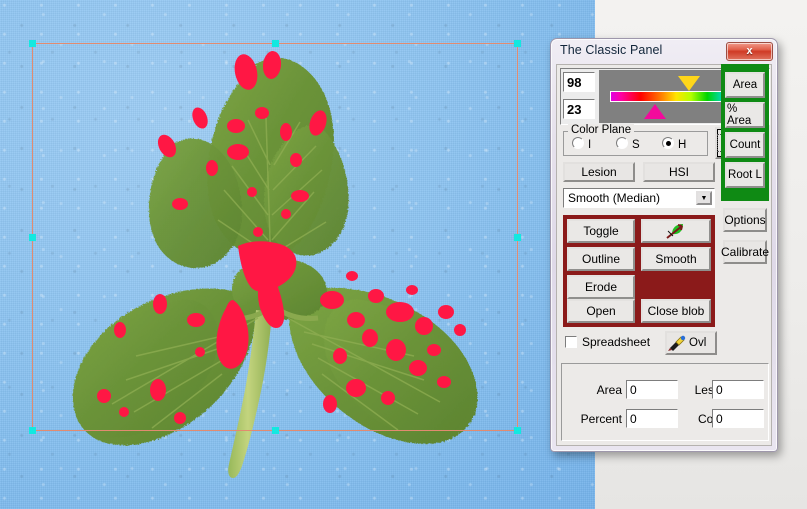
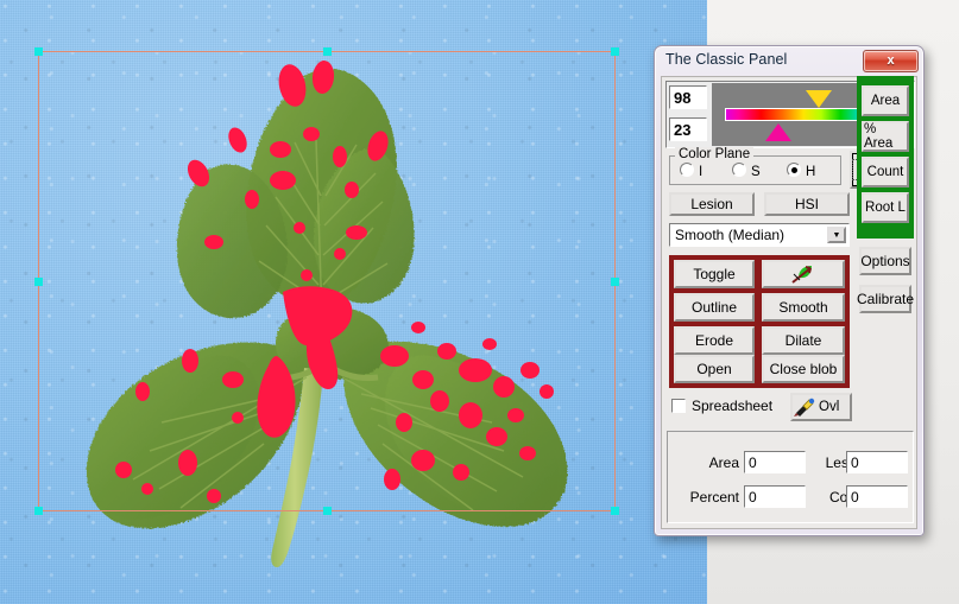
  The Classic Panel
  x
  98
  23
  Color Plane
  I
  S
  H
  Lesion
  HSI
  Smooth (Median)
  Toggle
  Outline
  Smooth
  Erode
+ Dilate
  Open
  Close blob
  Spreadsheet
  Ovl
  Area
  % Area
  Count
  Root L
  Options
  Calibrate
  Area
  0
  0
  Percent
  0
  0
